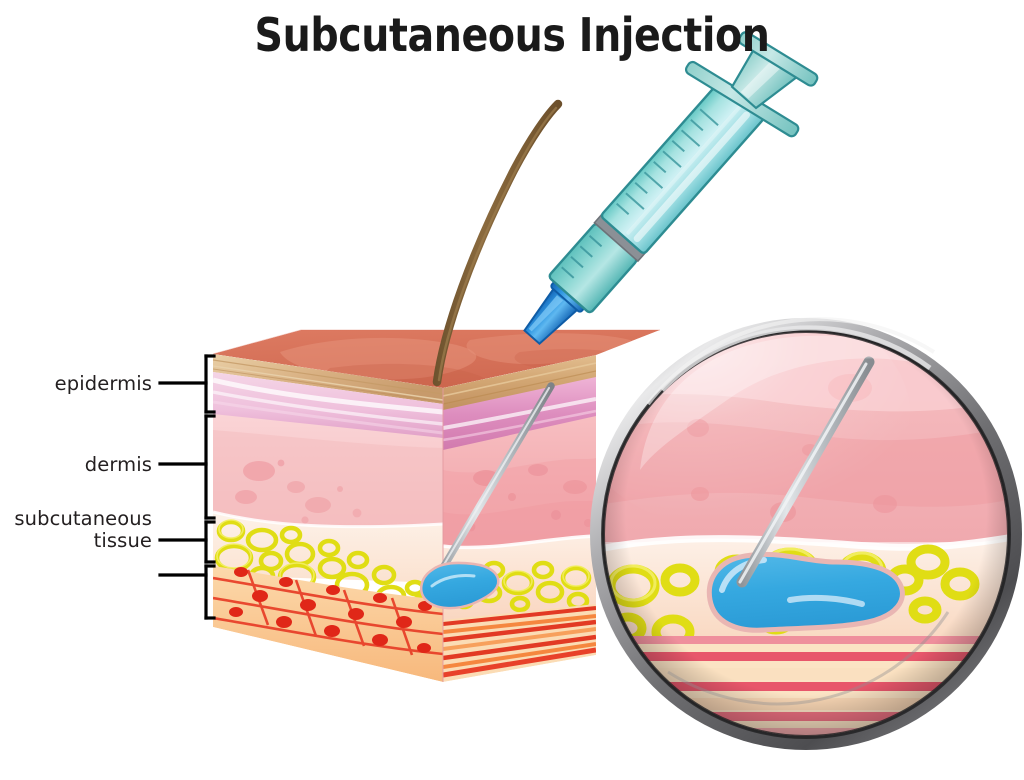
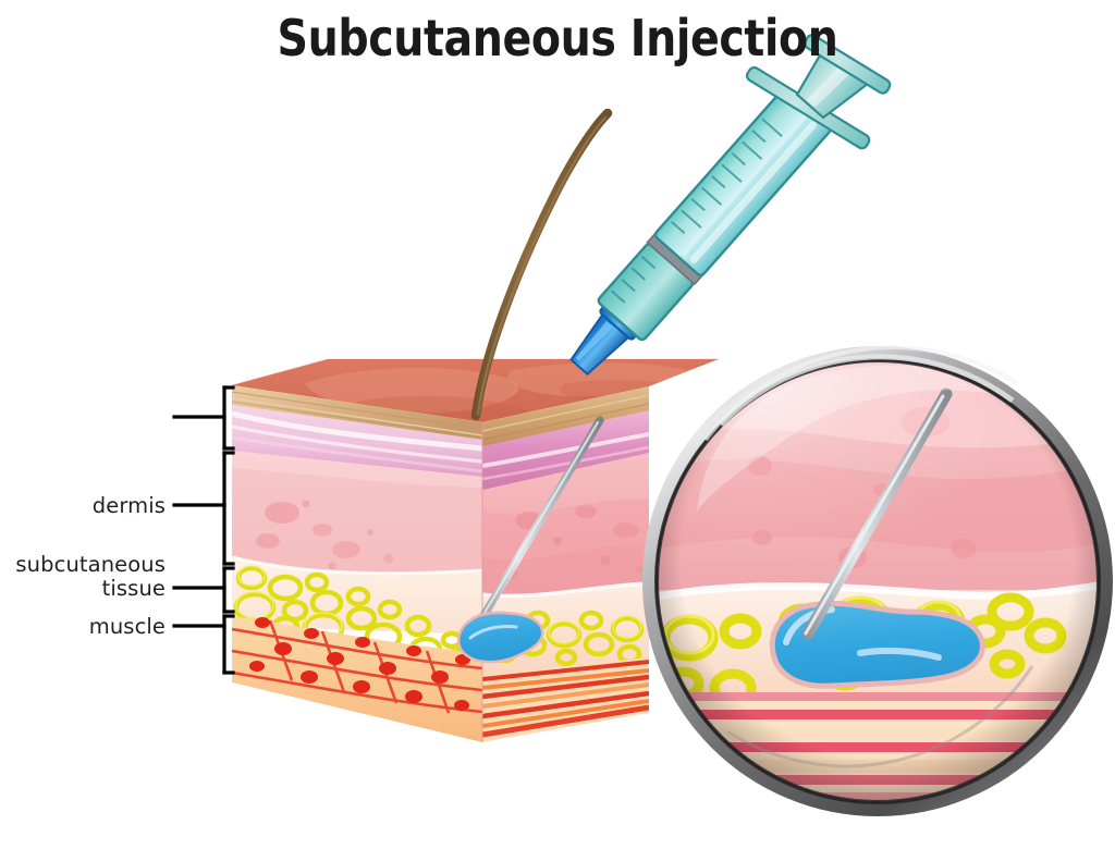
  Subcutaneous Injection
- epidermis
  dermis
  subcutaneous
  tissue
+ muscle
